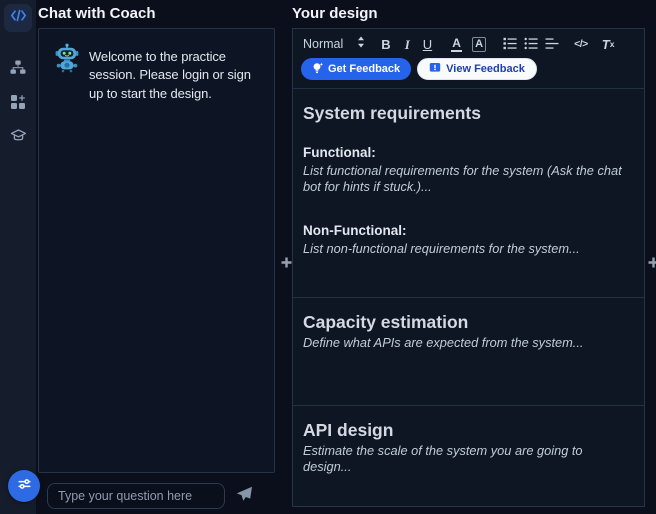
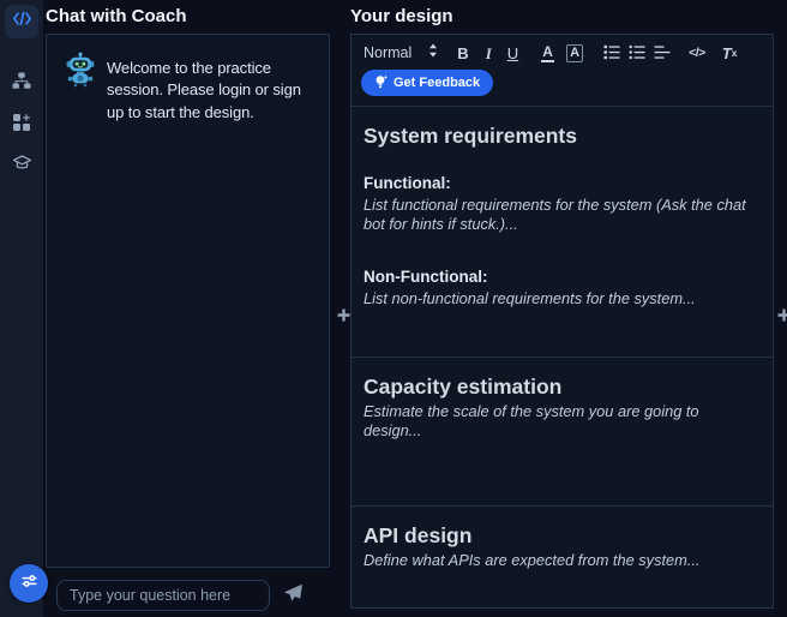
  Chat with Coach
  Welcome to the practice session. Please login or sign up to start the design.
  Type your question here
  Your design
  Normal
  B
  I
  U
  A
  A
  </>
  T
  x
  Get Feedback
- View Feedback
  System requirements
  Functional:
  List functional requirements for the system (Ask the chat bot for hints if stuck.)...
  Non-Functional:
  List non-functional requirements for the system...
  Capacity estimation
- Define what APIs are expected from the system...
+ Estimate the scale of the system you are going to design...
  API design
- Estimate the scale of the system you are going to design...
+ Define what APIs are expected from the system...
